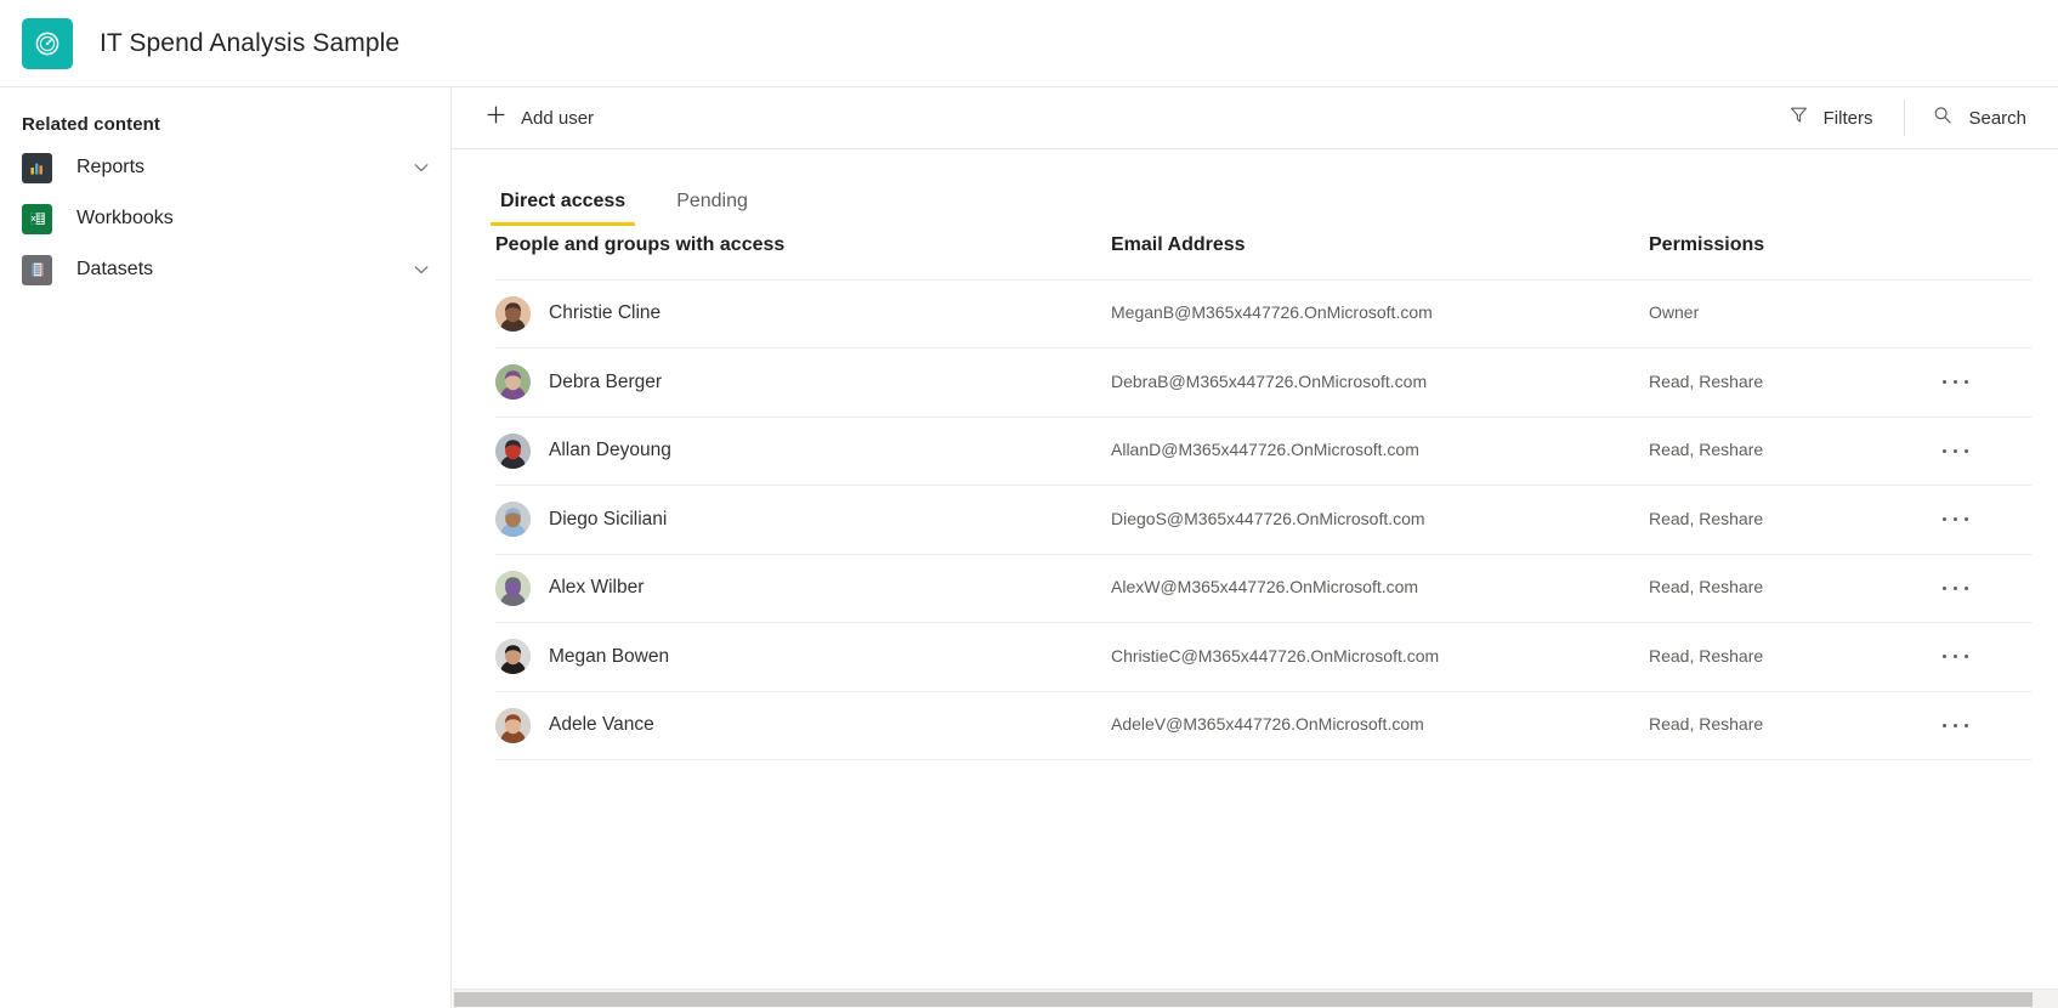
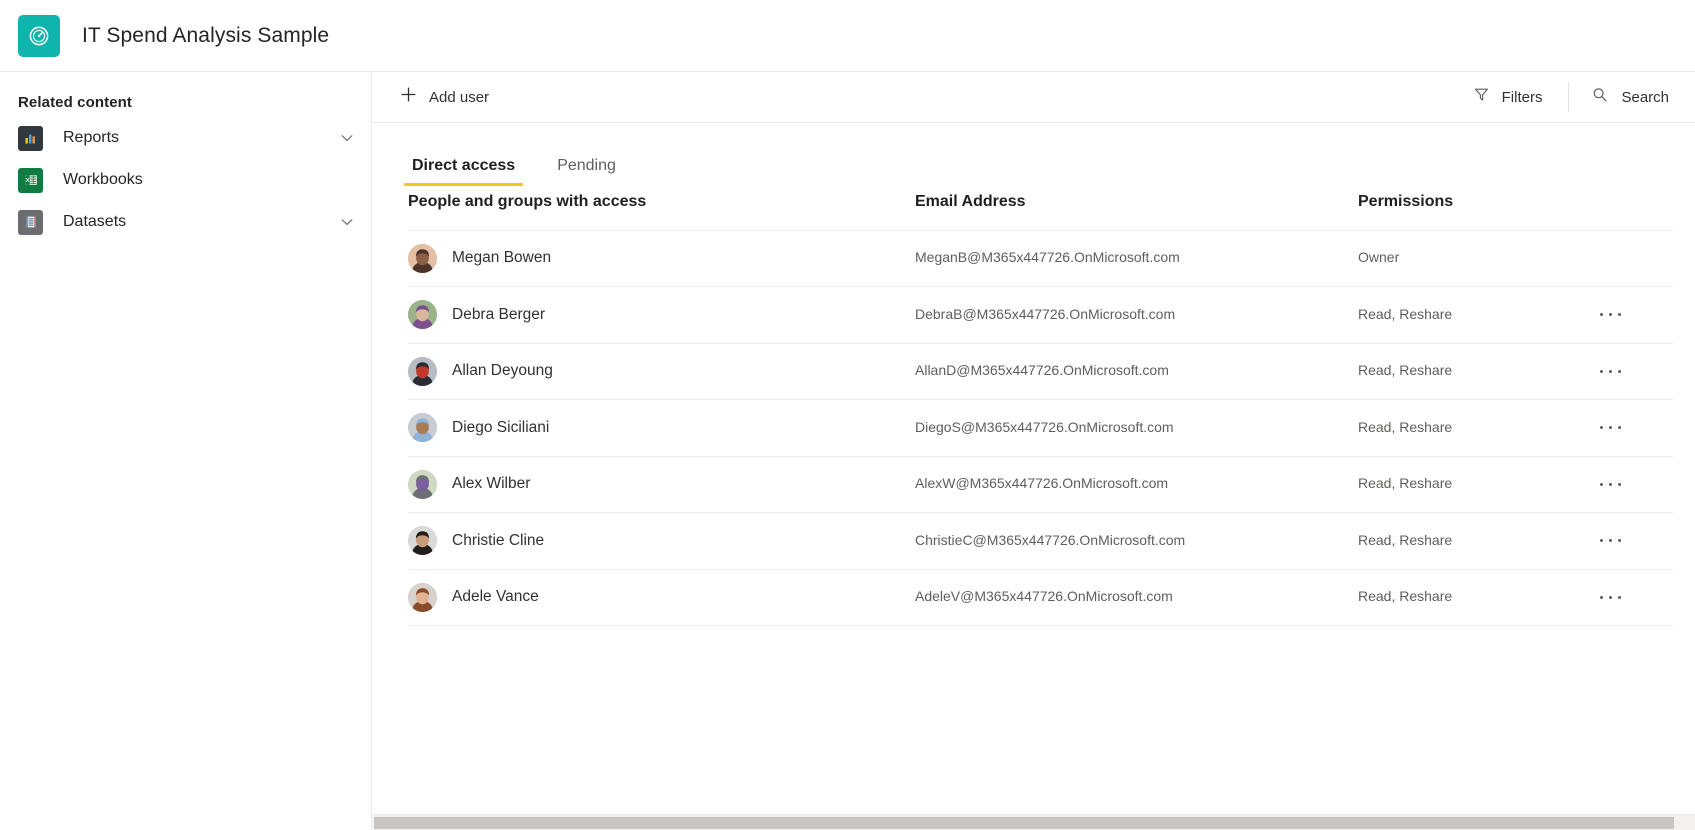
  IT Spend Analysis Sample
  Related content
  Reports
  Workbooks
  Datasets
  Add user
  Filters
  Search
  Direct access
  Pending
  People and groups with access	Email Address	Permissions
- Christie Cline	MeganB@M365x447726.OnMicrosoft.com	Owner
+ Megan Bowen	MeganB@M365x447726.OnMicrosoft.com	Owner
  Debra Berger	DebraB@M365x447726.OnMicrosoft.com	Read, Reshare
  Allan Deyoung	AllanD@M365x447726.OnMicrosoft.com	Read, Reshare
  Diego Siciliani	DiegoS@M365x447726.OnMicrosoft.com	Read, Reshare
  Alex Wilber	AlexW@M365x447726.OnMicrosoft.com	Read, Reshare
- Megan Bowen	ChristieC@M365x447726.OnMicrosoft.com	Read, Reshare
+ Christie Cline	ChristieC@M365x447726.OnMicrosoft.com	Read, Reshare
  Adele Vance	AdeleV@M365x447726.OnMicrosoft.com	Read, Reshare
